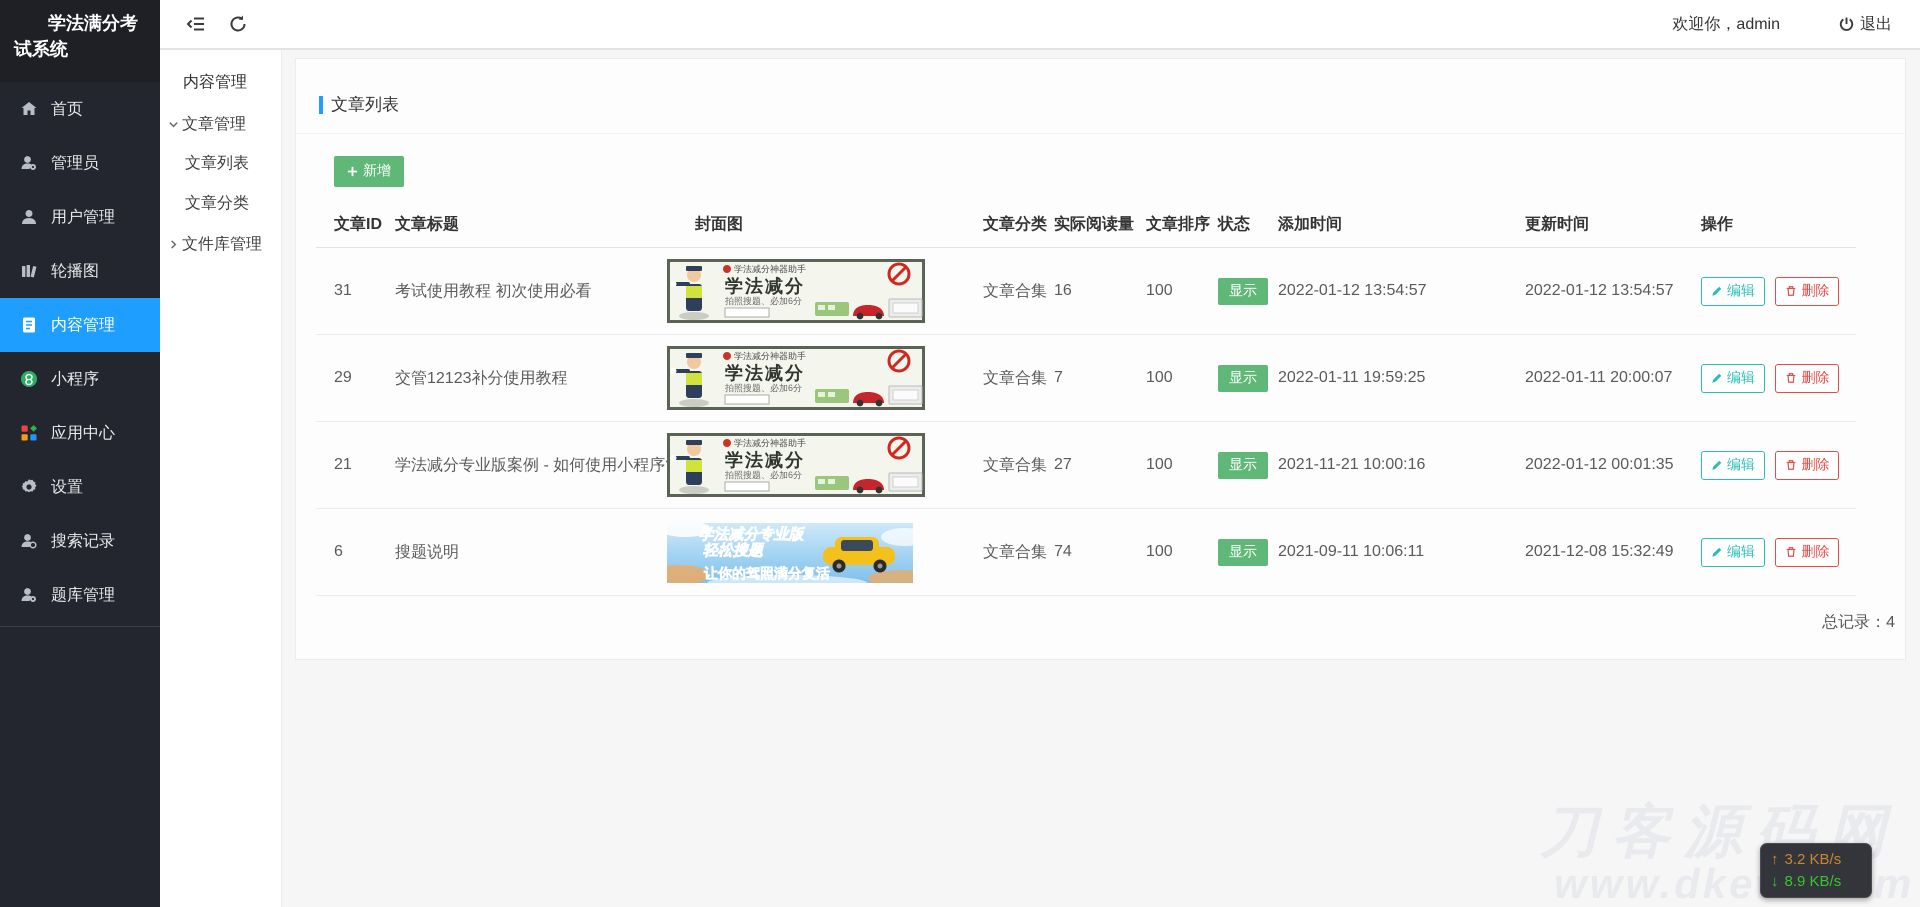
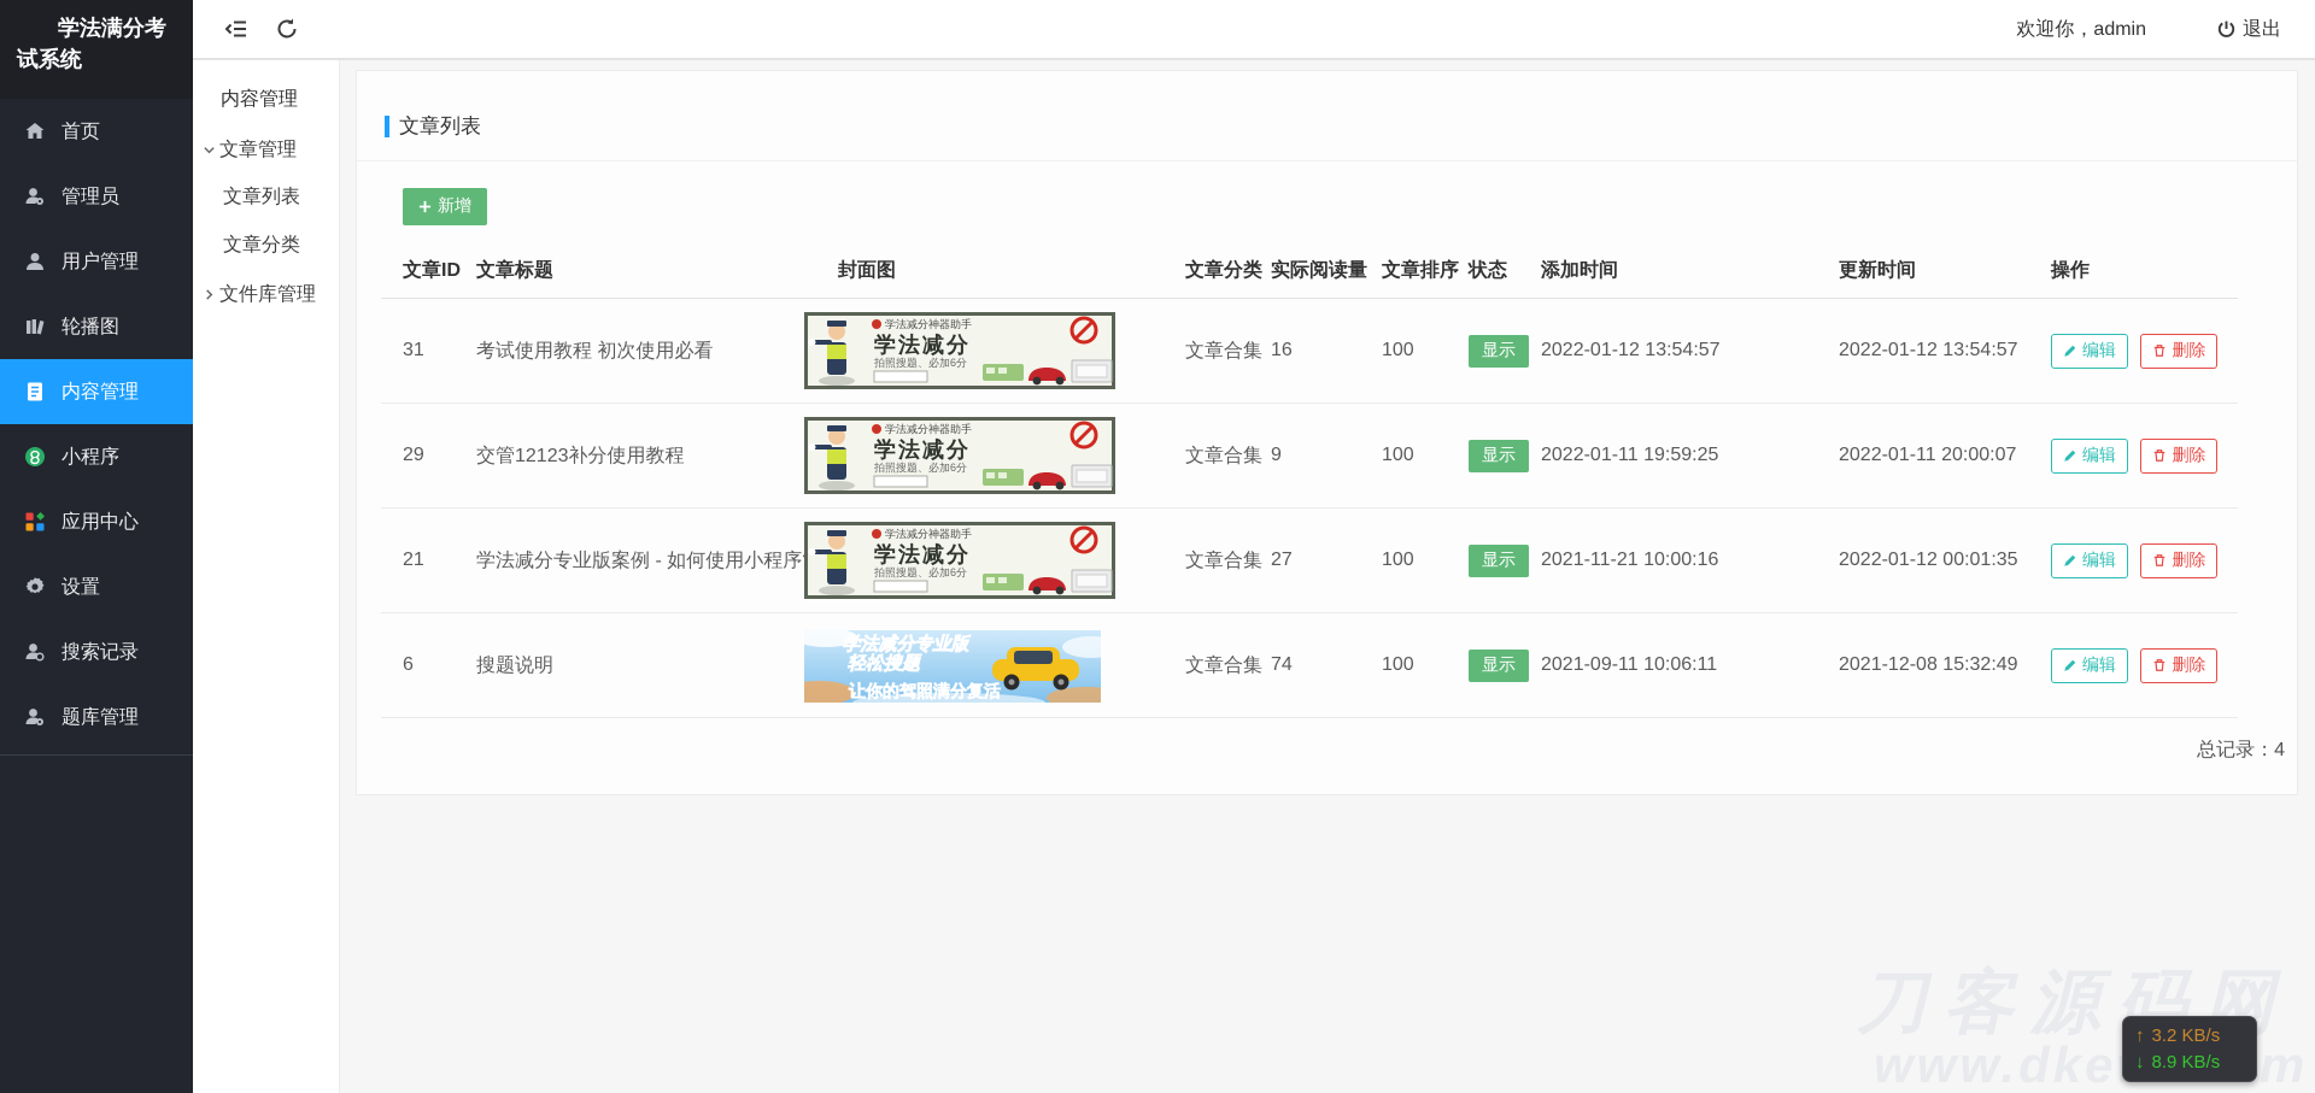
  学法满分考试系统
  首页
  管理员
  用户管理
  轮播图
  内容管理
  小程序
  应用中心
  设置
  搜索记录
  题库管理
  欢迎你，admin
  退出
  内容管理
  文章管理
  文章列表
  文章分类
  文件库管理
  刀客源码网
  ↑
  3.2 KB/s
  ↓
  8.9 KB/s
  文章列表
  新增
  文章ID
  文章标题
  封面图
  文章分类
  实际阅读量
  文章排序
  状态
  添加时间
  更新时间
  操作
  31
  考试使用教程 初次使用必看
  学法减分神器助手
  学法减分
  拍照搜题、必加6分
  文章合集
  16
  100
  显示
  2022-01-12 13:54:57
  2022-01-12 13:54:57
  编辑
  删除
  29
  交管12123补分使用教程
  学法减分神器助手
  学法减分
  拍照搜题、必加6分
  文章合集
- 7
+ 9
  100
  显示
  2022-01-11 19:59:25
  2022-01-11 20:00:07
  编辑
  删除
  21
  学法减分专业版案例 - 如何使用小程序
  学法减分神器助手
  学法减分
  拍照搜题、必加6分
  文章合集
  27
  100
  显示
  2021-11-21 10:00:16
  2022-01-12 00:01:35
  编辑
  删除
  6
  搜题说明
  学法减分专业版
  轻松搜题
  让你的驾照满分复活
  文章合集
  74
  100
  显示
  2021-09-11 10:06:11
  2021-12-08 15:32:49
  编辑
  删除
  总记录：4
